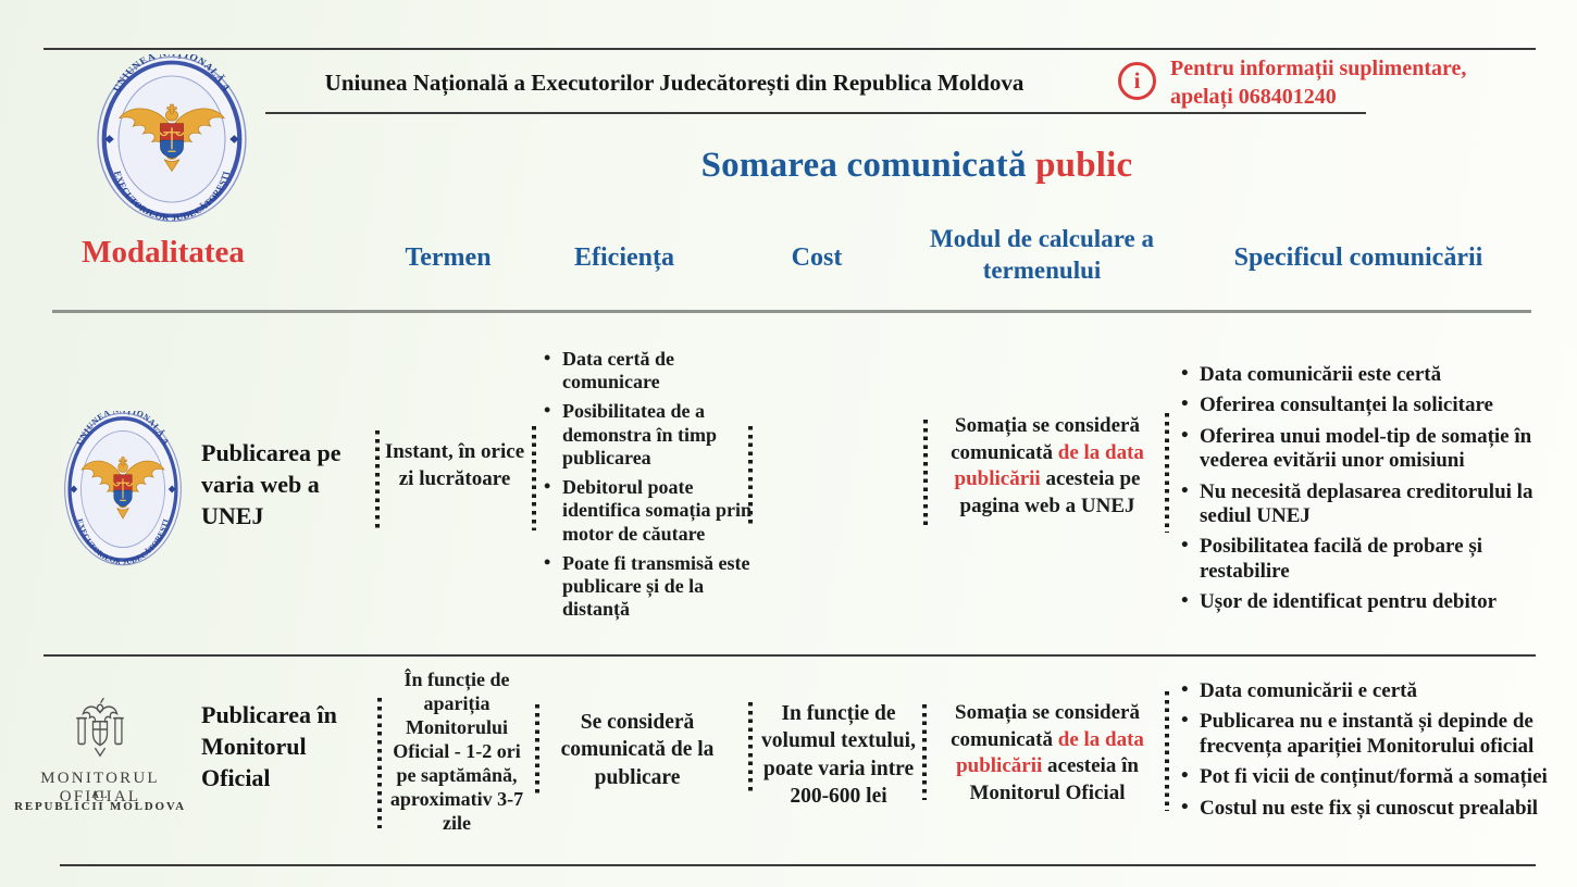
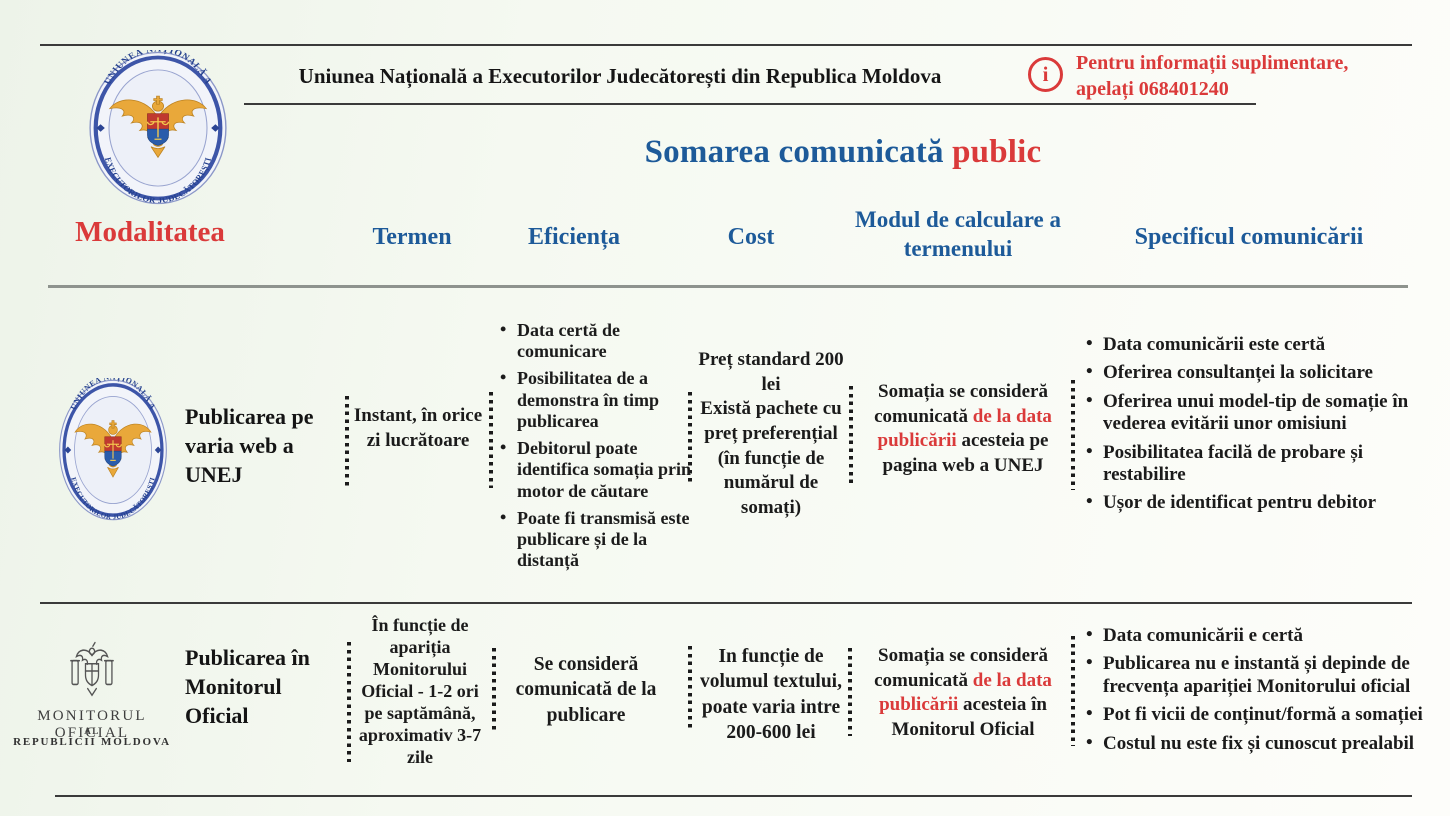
  Uniunea Națională a Executorilor Judecătorești din Republica Moldova
  i
  Pentru informații suplimentare,
  apelați 068401240
  Somarea comunicată public
  Modalitatea
  Termen
  Eficiența
  Cost
  Modul de calculare a termenului
  Specificul comunicării
  Publicarea pe varia web a UNEJ
  Instant, în orice zi lucrătoare
  Data certă de comunicare
  Posibilitatea de a demonstra în timp publicarea
  Debitorul poate identifica somația prin motor de căutare
  Poate fi transmisă este publicare și de la distanță
+ Preț standard 200 lei
+ Există pachete cu preț preferențial (în funcție de numărul de somați)
  Somația se consideră comunicată de la data publicării acesteia pe pagina web a UNEJ
  Data comunicării este certă
  Oferirea consultanței la solicitare
  Oferirea unui model-tip de somație în vederea evitării unor omisiuni
- Nu necesită deplasarea creditorului la sediul UNEJ
  Posibilitatea facilă de probare și restabilire
  Ușor de identificat pentru debitor
  MONITORUL OFICIAL
  AL
  REPUBLICII MOLDOVA
  Publicarea în Monitorul Oficial
  În funcție de apariția Monitorului Oficial - 1-2 ori pe saptămână, aproximativ 3-7 zile
  Se consideră comunicată de la publicare
  In funcție de volumul textului, poate varia intre 200-600 lei
  Somația se consideră comunicată de la data publicării acesteia în Monitorul Oficial
  Data comunicării e certă
  Publicarea nu e instantă și depinde de frecvența apariției Monitorului oficial
  Pot fi vicii de conținut/formă a somației
  Costul nu este fix și cunoscut prealabil
